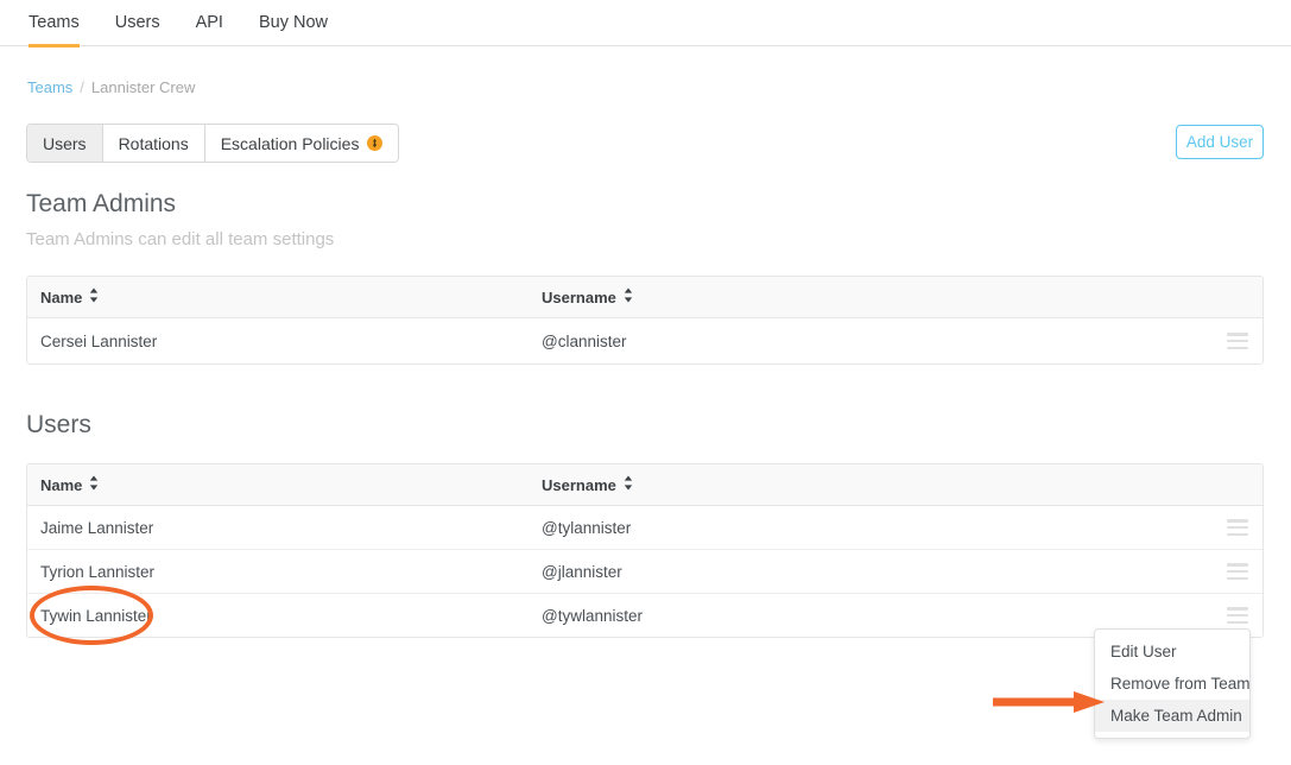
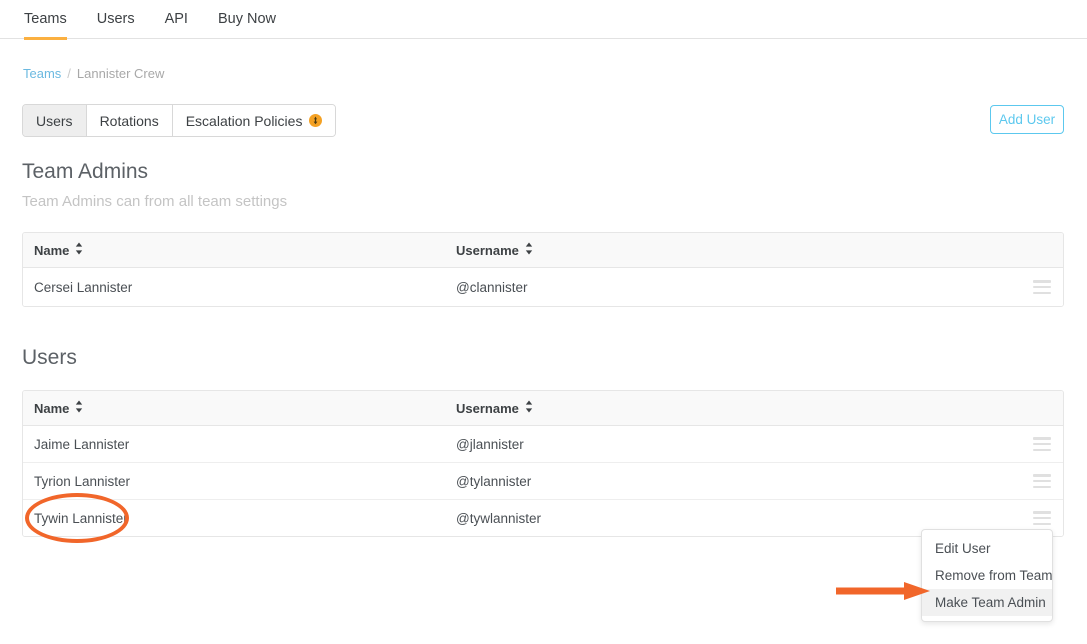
  Teams
  Users
  API
  Buy Now
  Teams
  /
  Lannister Crew
  Users
  Rotations
  Escalation Policies
  Add User
  Team Admins
- Team Admins can edit all team settings
+ Team Admins can from all team settings
  Name
  Username
  Cersei Lannister
  @clannister
  Users
  Name
  Username
  Jaime Lannister
- @tylannister
+ @jlannister
  Tyrion Lannister
- @jlannister
+ @tylannister
  Tywin Lannister
  @tywlannister
  Edit User
  Remove from Team
  Make Team Admin
